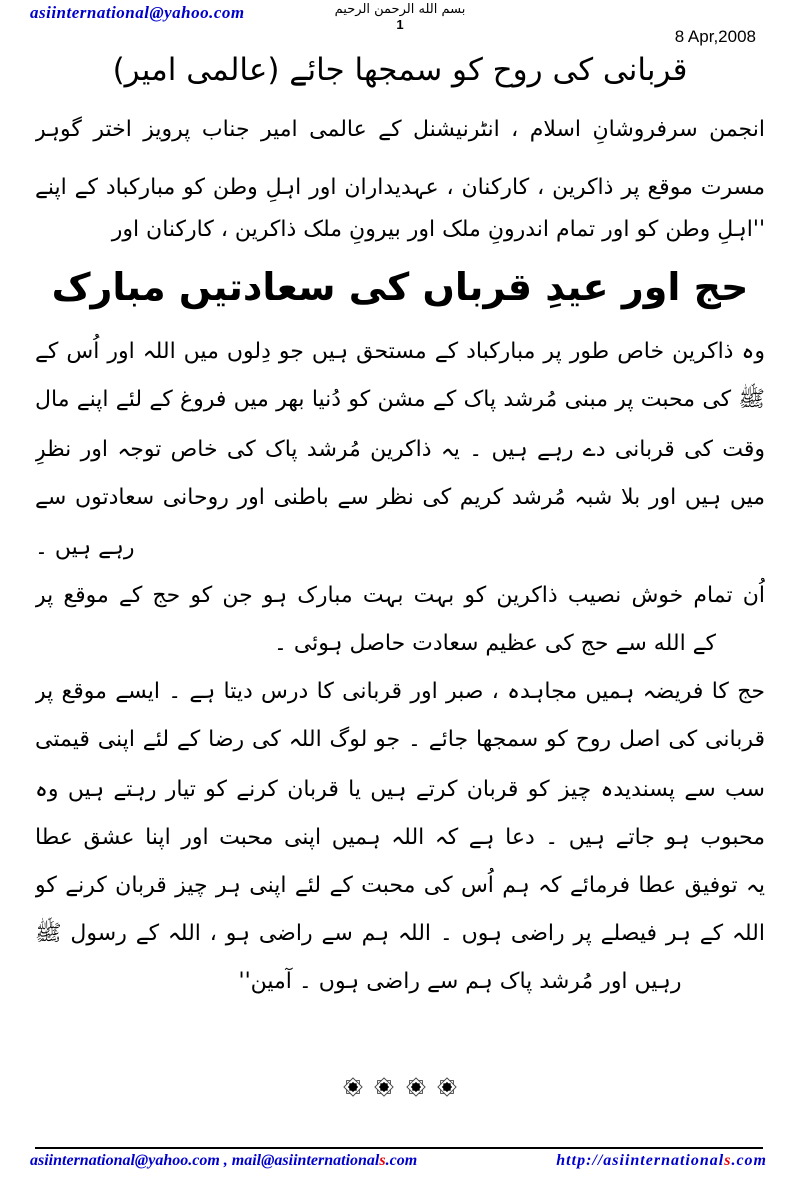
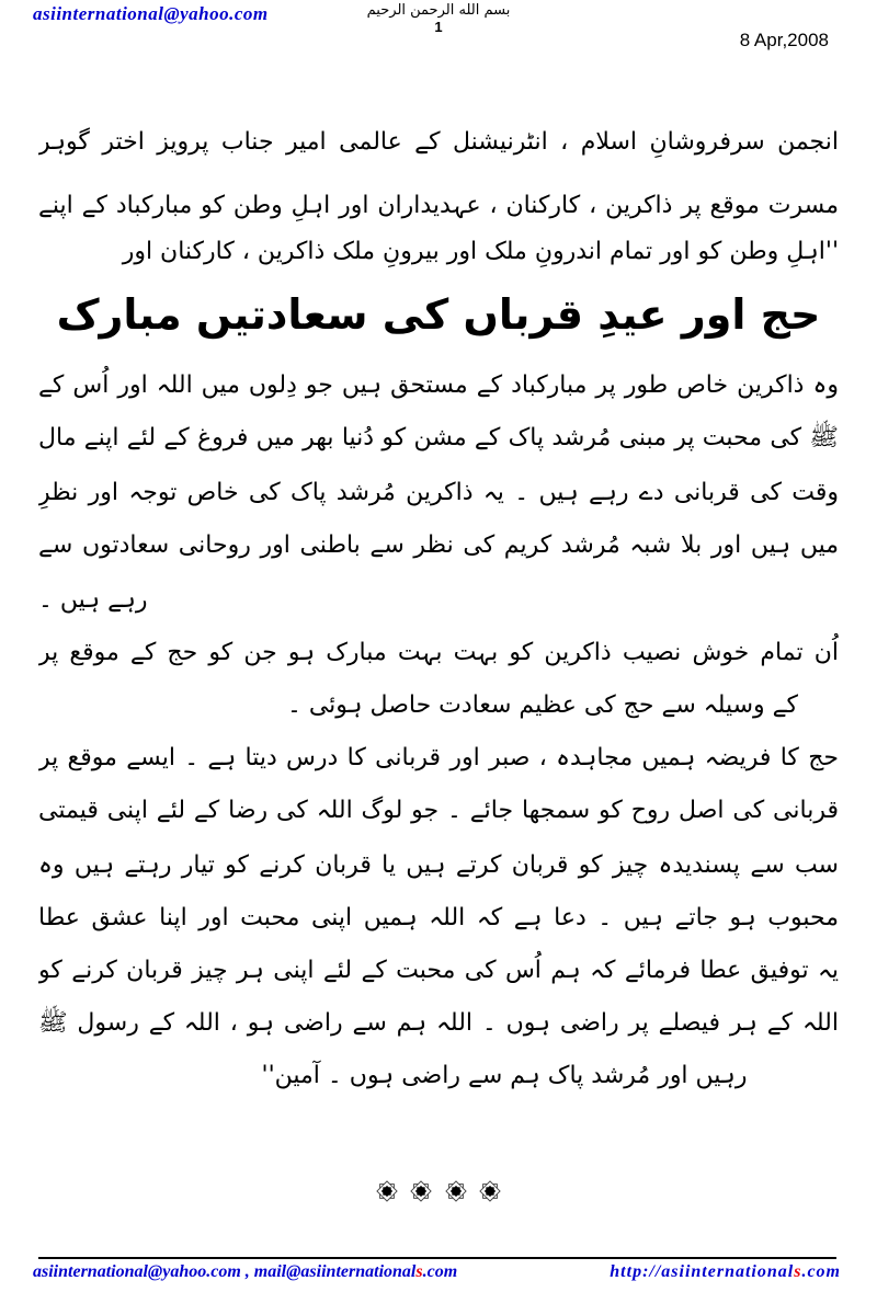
  asiinternational@yahoo.com
  بسم الله الرحمن الرحيم
  1
  8 Apr,2008
- قربانی کی روح کو سمجھا جائے (عالمی امیر)
  مسرت موقع پر ذاکرین ، کارکنان ، عہدیداران اور اہلِ وطن کو مبارکباد کے اپنے
  ''اہلِ وطن کو اور تمام اندرونِ ملک اور بیرونِ ملک ذاکرین ، کارکنان اور
  حج اور عیدِ قرباں کی سعادتیں مبارک
  وہ ذاکرین خاص طور پر مبارکباد کے مستحق ہیں جو دِلوں میں اللہ اور اُس کے
  ﷺ کی محبت پر مبنی مُرشد پاک کے مشن کو دُنیا بھر میں فروغ کے لئے اپنے مال
  وقت کی قربانی دے رہے ہیں ۔ یہ ذاکرین مُرشد پاک کی خاص توجہ اور نظرِ
  میں ہیں اور بلا شبہ مُرشد کریم کی نظر سے باطنی اور روحانی سعادتوں سے
  رہے ہیں ۔
  اُن تمام خوش نصیب ذاکرین کو بہت بہت مبارک ہو جن کو حج کے موقع پر
- کے الله سے حج کی عظیم سعادت حاصل ہوئی ۔
+ کے وسیلہ سے حج کی عظیم سعادت حاصل ہوئی ۔
  حج کا فریضہ ہمیں مجاہدہ ، صبر اور قربانی کا درس دیتا ہے ۔ ایسے موقع پر
  قربانی کی اصل روح کو سمجھا جائے ۔ جو لوگ اللہ کی رضا کے لئے اپنی قیمتی
  سب سے پسندیدہ چیز کو قربان کرتے ہیں یا قربان کرنے کو تیار رہتے ہیں وہ
  محبوب ہو جاتے ہیں ۔ دعا ہے کہ اللہ ہمیں اپنی محبت اور اپنا عشق عطا
  یہ توفیق عطا فرمائے کہ ہم اُس کی محبت کے لئے اپنی ہر چیز قربان کرنے کو
  اللہ کے ہر فیصلے پر راضی ہوں ۔ اللہ ہم سے راضی ہو ، اللہ کے رسول ﷺ
  رہیں اور مُرشد پاک ہم سے راضی ہوں ۔ آمین''
  asiinternational@yahoo.com , mail@asiinternationals.com
  http://asiinternationals.com
